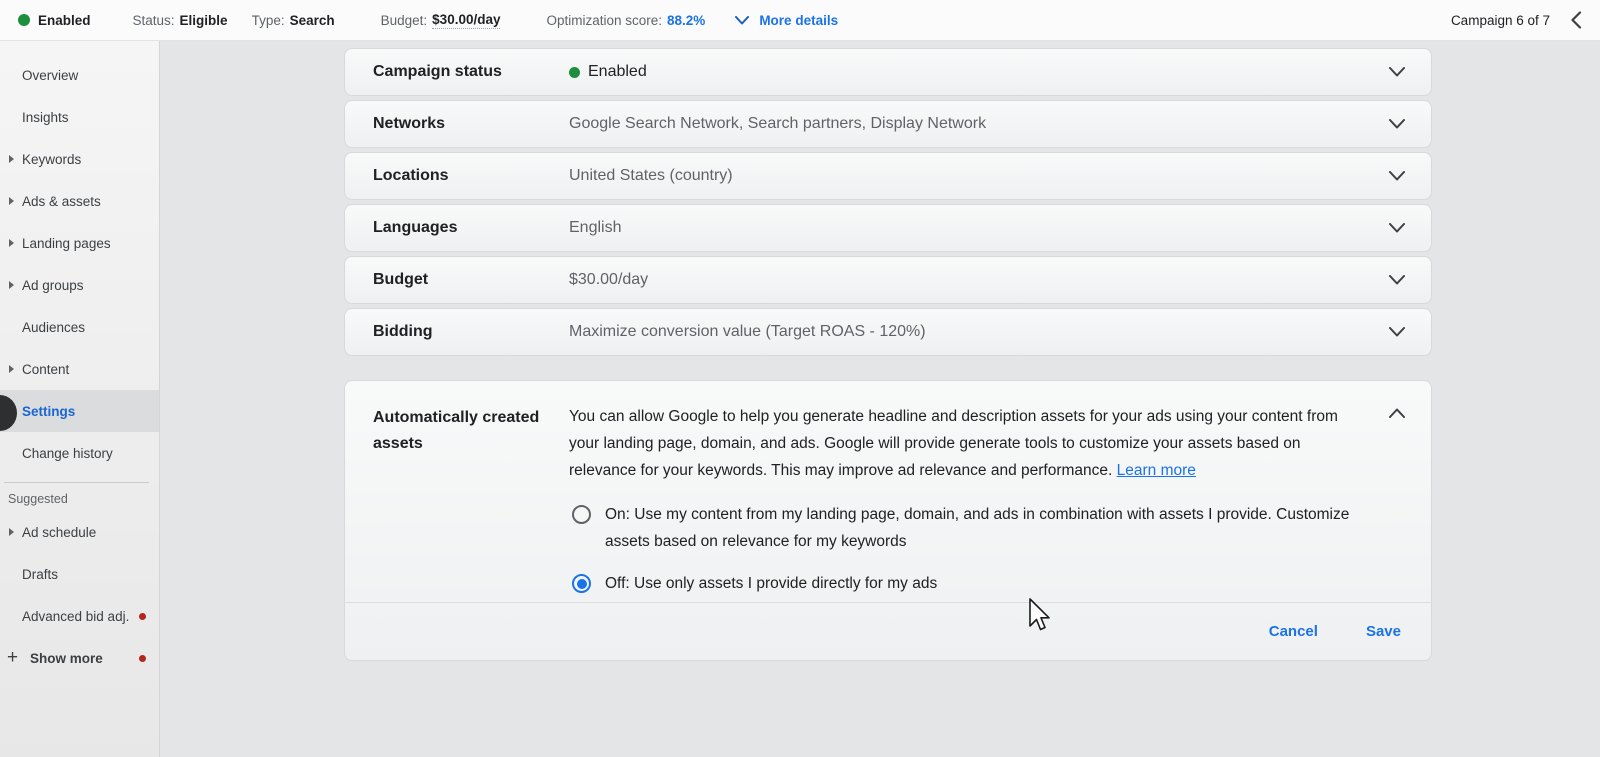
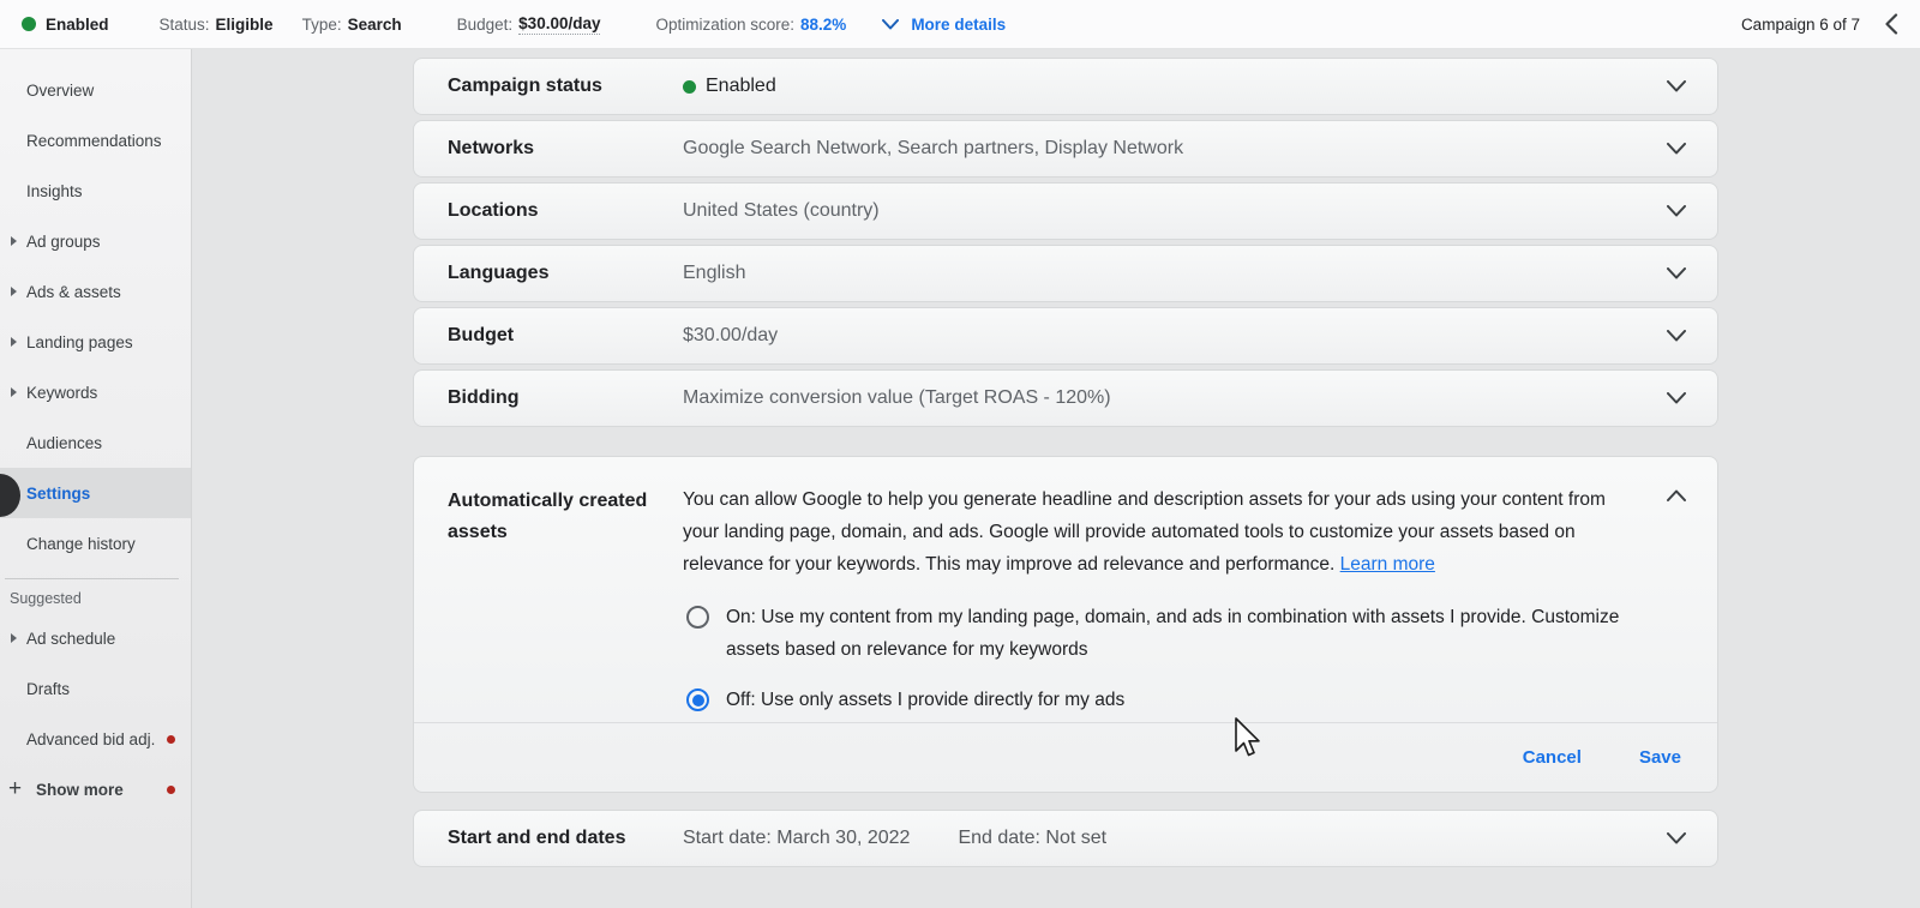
  Enabled
  Status:
  Eligible
  Type:
  Search
  Budget:
  $30.00/day
  Optimization score:
  88.2%
  More details
  Campaign 6 of 7
  Overview
+ Recommendations
  Insights
- Keywords
+ Ad groups
  Ads & assets
  Landing pages
- Ad groups
+ Keywords
  Audiences
- Content
  Settings
  Change history
  Suggested
  Ad schedule
  Drafts
  Advanced bid adj.
  +
  Show more
  Campaign status
  Enabled
  Networks
  Google Search Network, Search partners, Display Network
  Locations
  United States (country)
  Languages
  English
  Budget
  $30.00/day
  Bidding
  Maximize conversion value (Target ROAS - 120%)
  Automatically created assets
- You can allow Google to help you generate headline and description assets for your ads using your content from your landing page, domain, and ads. Google will provide generate tools to customize your assets based on relevance for your keywords. This may improve ad relevance and performance. Learn more
+ You can allow Google to help you generate headline and description assets for your ads using your content from your landing page, domain, and ads. Google will provide automated tools to customize your assets based on relevance for your keywords. This may improve ad relevance and performance. Learn more
  On: Use my content from my landing page, domain, and ads in combination with assets I provide. Customize assets based on relevance for my keywords
  Off: Use only assets I provide directly for my ads
  Cancel
  Save
+ Start and end dates
+ Start date: March 30, 2022
+ End date: Not set
